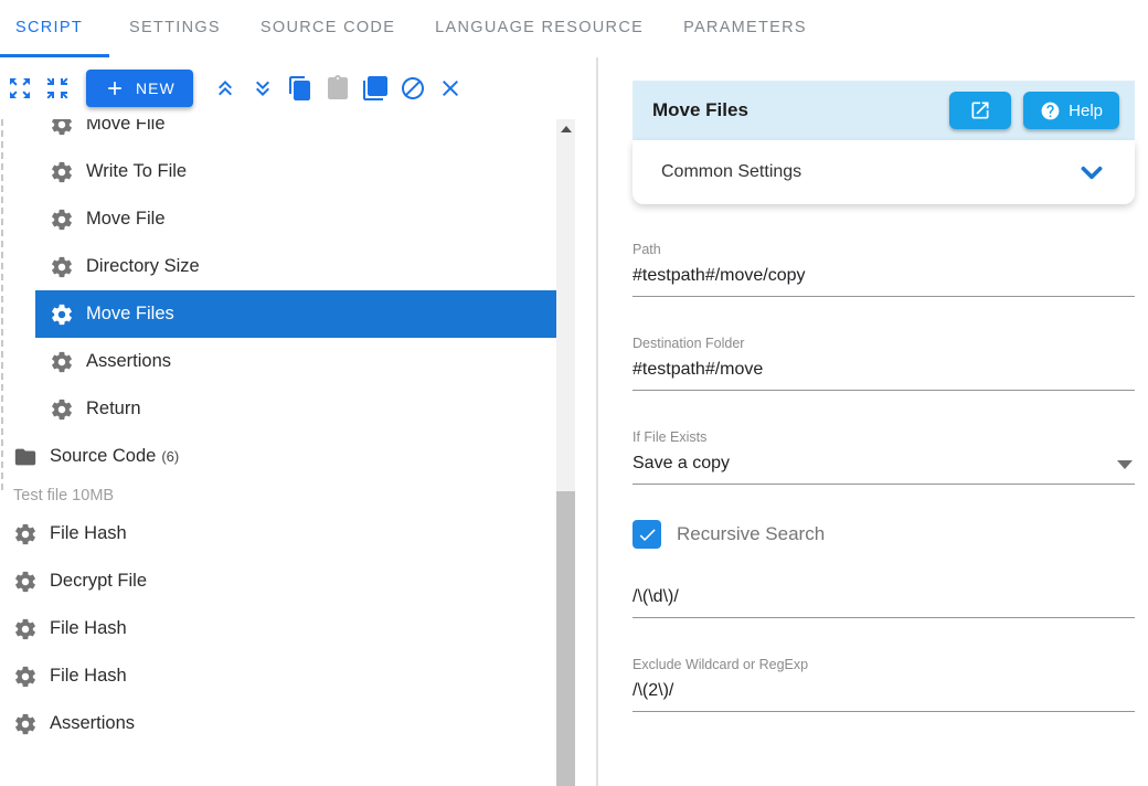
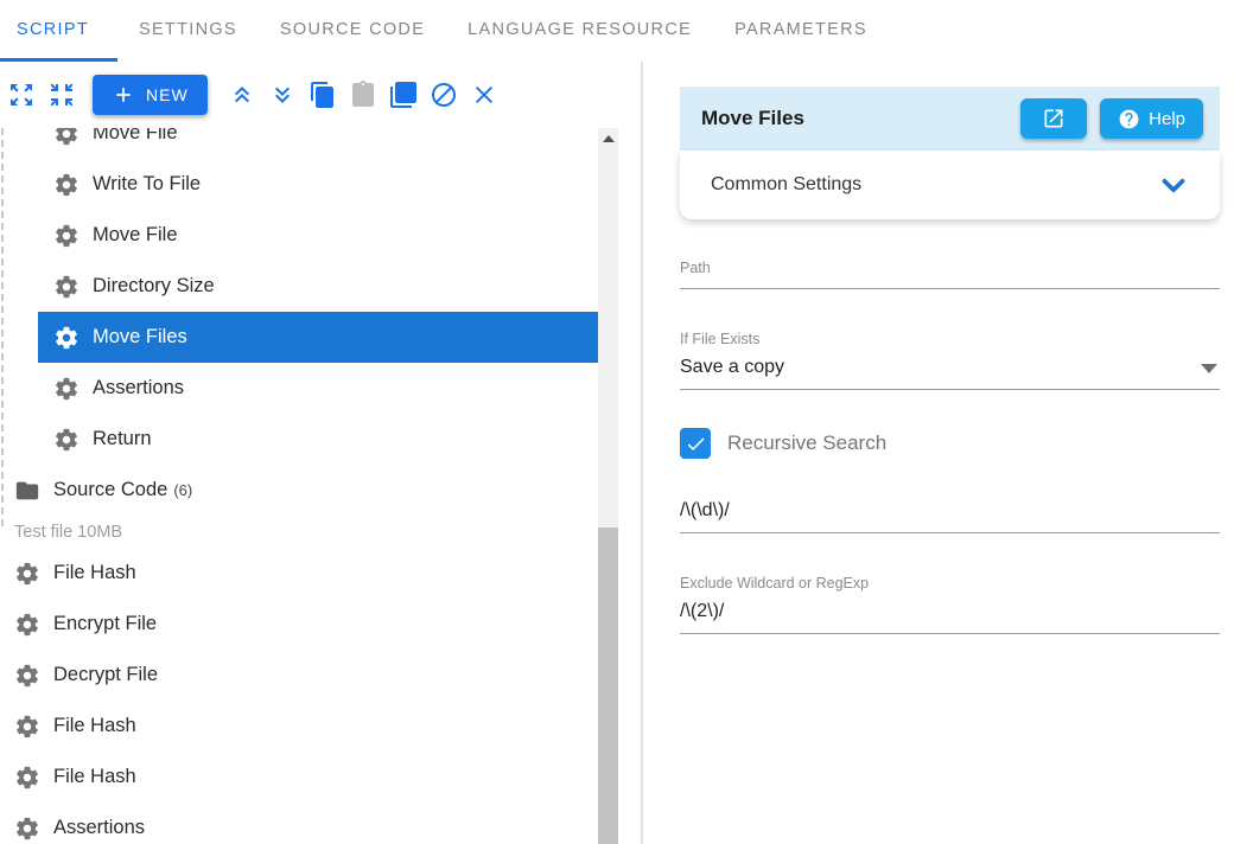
  SCRIPT
  SETTINGS
  SOURCE CODE
  LANGUAGE RESOURCE
  PARAMETERS
  NEW
  Move File
  Write To File
  Move File
  Directory Size
  Move Files
  Assertions
  Return
  Source Code
  (6)
  Test file 10MB
  File Hash
+ Encrypt File
  Decrypt File
  File Hash
  File Hash
  Assertions
  Move Files
  Help
  Common Settings
  Path
- #testpath#/move/copy
- Destination Folder
- #testpath#/move
  If File Exists
  Save a copy
  Recursive Search
  /\(\d\)/
  Exclude Wildcard or RegExp
  /\(2\)/
